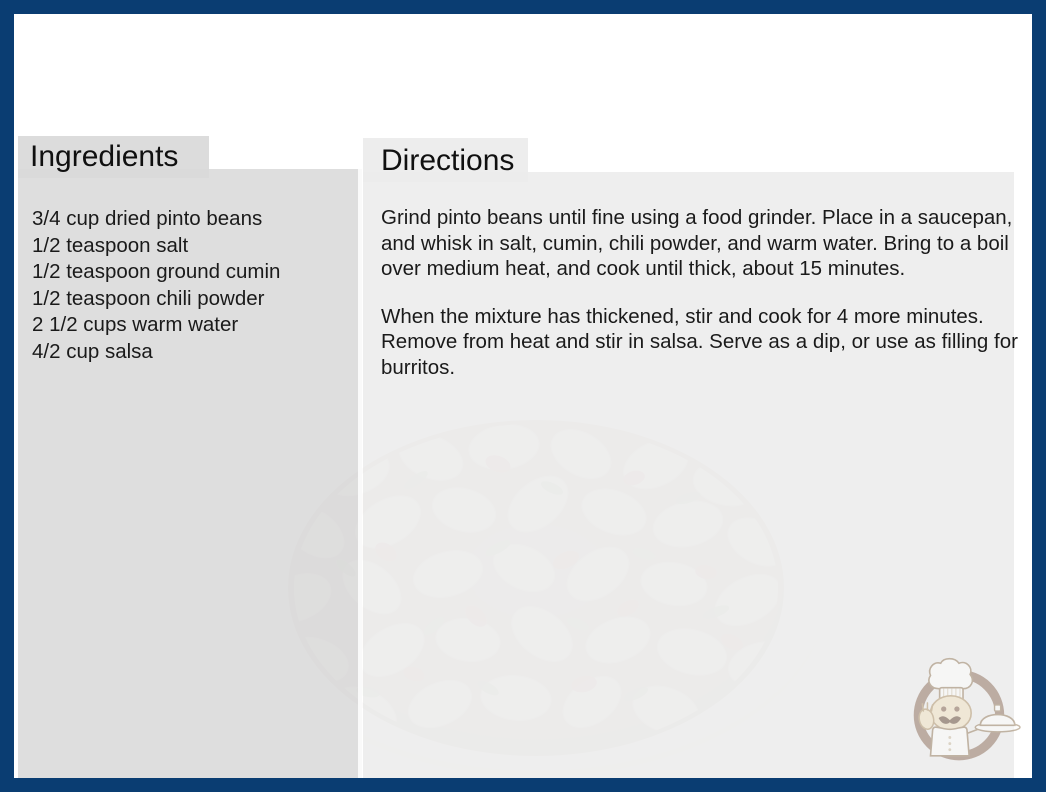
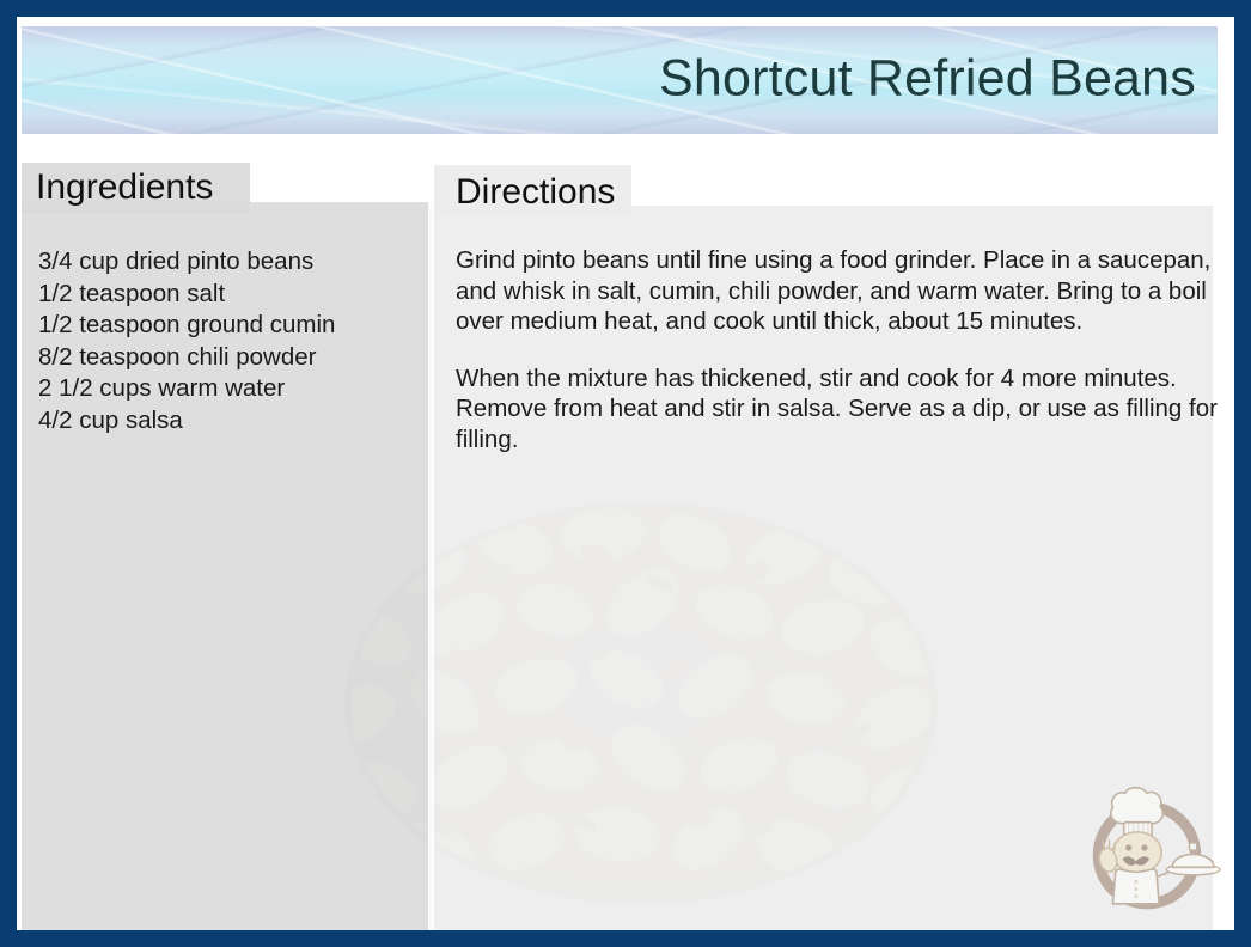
+ Shortcut Refried Beans
  Ingredients
  3/4 cup dried pinto beans
  1/2 teaspoon salt
  1/2 teaspoon ground cumin
- 1/2 teaspoon chili powder
+ 8/2 teaspoon chili powder
  2 1/2 cups warm water
  4/2 cup salsa
  Directions
  Grind pinto beans until fine using a food grinder. Place in a saucepan, and whisk in salt, cumin, chili powder, and warm water. Bring to a boil over medium heat, and cook until thick, about 15 minutes.
- When the mixture has thickened, stir and cook for 4 more minutes. Remove from heat and stir in salsa. Serve as a dip, or use as filling for burritos.
+ When the mixture has thickened, stir and cook for 4 more minutes. Remove from heat and stir in salsa. Serve as a dip, or use as filling for filling.
